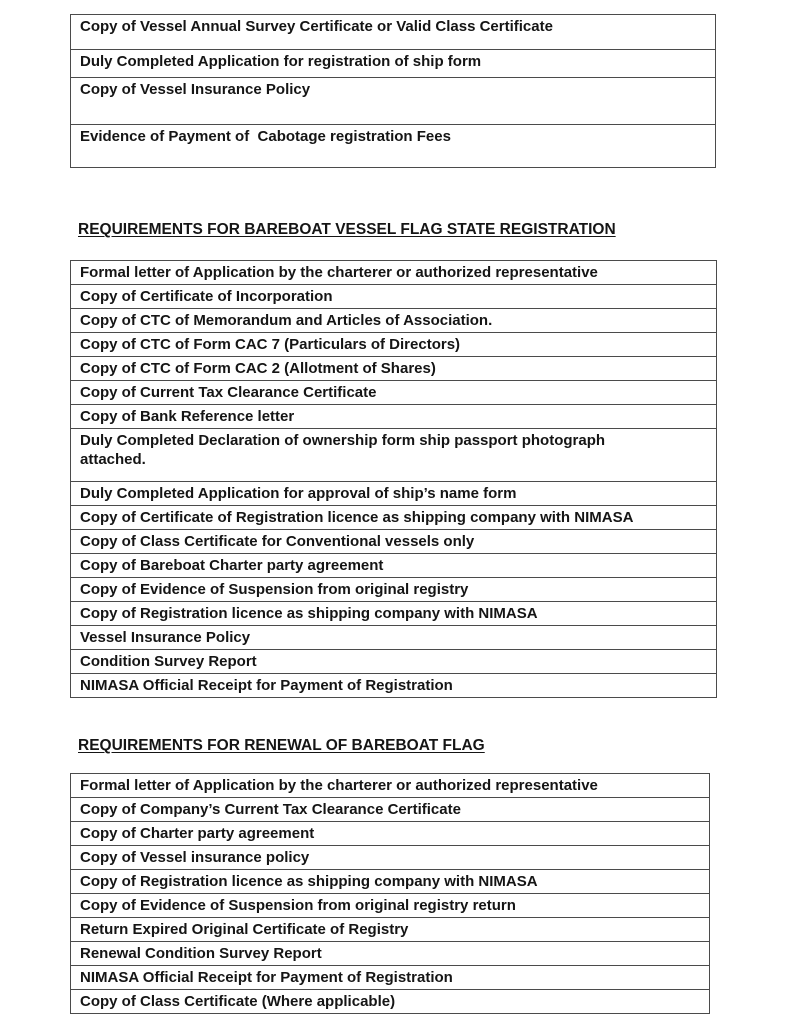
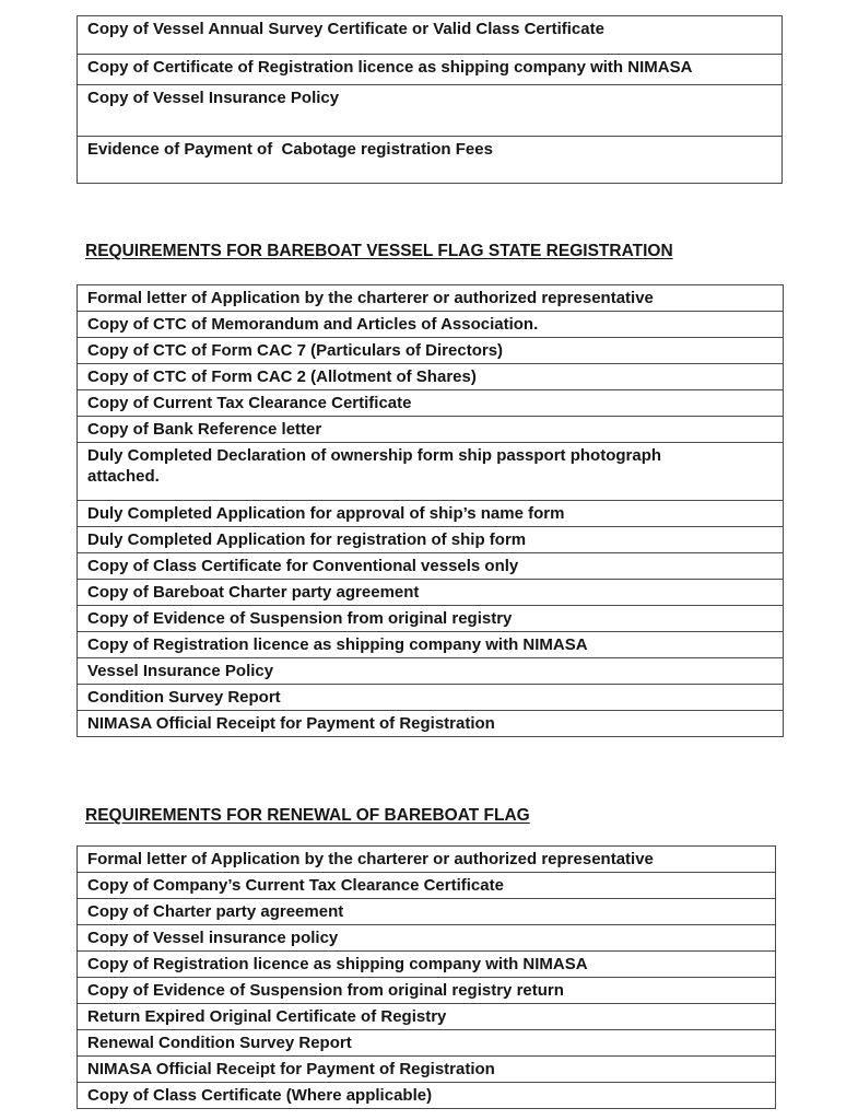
  Copy of Vessel Annual Survey Certificate or Valid Class Certificate
- Duly Completed Application for registration of ship form
+ Copy of Certificate of Registration licence as shipping company with NIMASA
  Copy of Vessel Insurance Policy
  Evidence of Payment of Cabotage registration Fees
  REQUIREMENTS FOR BAREBOAT VESSEL FLAG STATE REGISTRATION
  Formal letter of Application by the charterer or authorized representative
- Copy of Certificate of Incorporation
  Copy of CTC of Memorandum and Articles of Association.
  Copy of CTC of Form CAC 7 (Particulars of Directors)
  Copy of CTC of Form CAC 2 (Allotment of Shares)
  Copy of Current Tax Clearance Certificate
  Copy of Bank Reference letter
  Duly Completed Declaration of ownership form ship passport photograph attached.
  Duly Completed Application for approval of ship’s name form
- Copy of Certificate of Registration licence as shipping company with NIMASA
+ Duly Completed Application for registration of ship form
  Copy of Class Certificate for Conventional vessels only
  Copy of Bareboat Charter party agreement
  Copy of Evidence of Suspension from original registry
  Copy of Registration licence as shipping company with NIMASA
  Vessel Insurance Policy
  Condition Survey Report
  NIMASA Official Receipt for Payment of Registration
  REQUIREMENTS FOR RENEWAL OF BAREBOAT FLAG
  Formal letter of Application by the charterer or authorized representative
  Copy of Company’s Current Tax Clearance Certificate
  Copy of Charter party agreement
  Copy of Vessel insurance policy
  Copy of Registration licence as shipping company with NIMASA
  Copy of Evidence of Suspension from original registry return
  Return Expired Original Certificate of Registry
  Renewal Condition Survey Report
  NIMASA Official Receipt for Payment of Registration
  Copy of Class Certificate (Where applicable)
